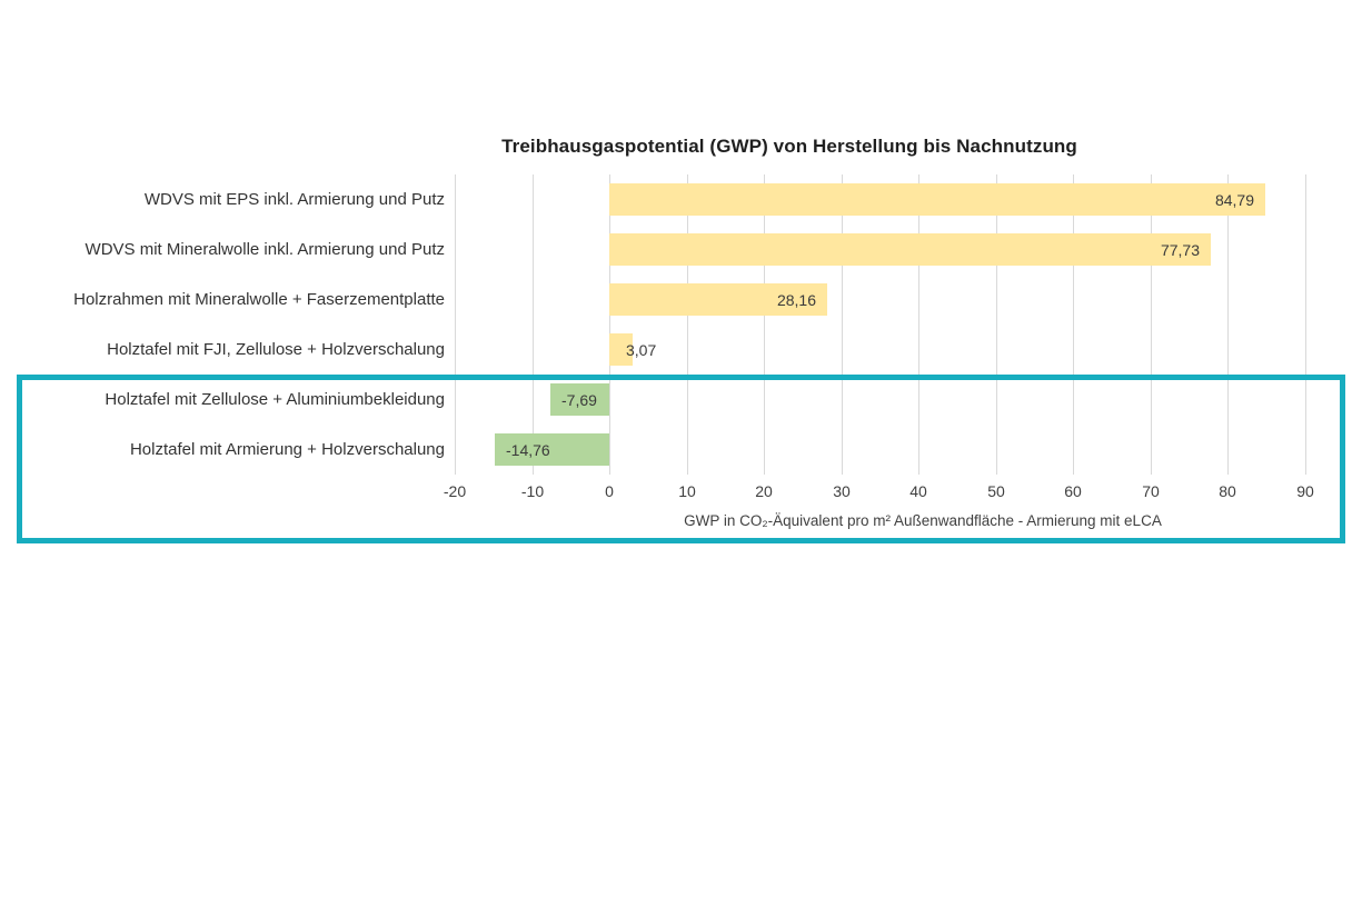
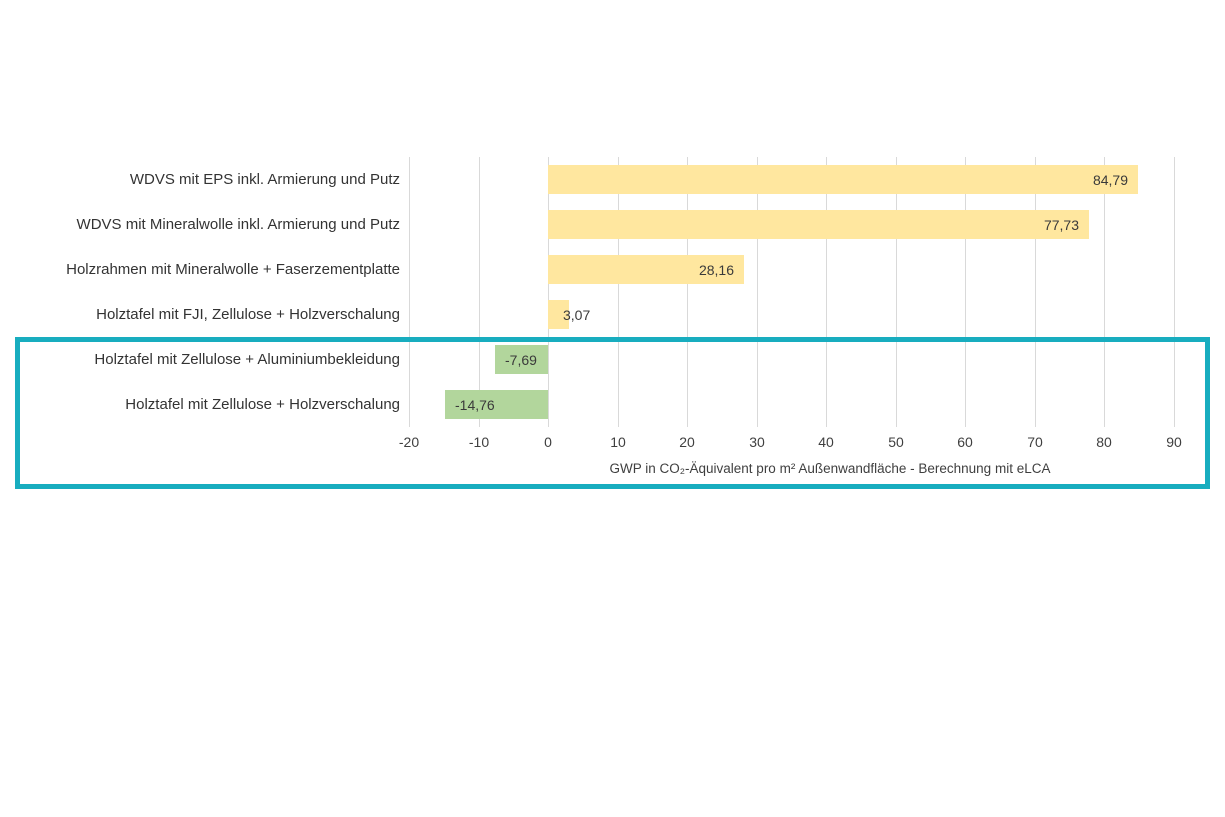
- Treibhausgaspotential (GWP) von Herstellung bis Nachnutzung
  WDVS mit EPS inkl. Armierung und Putz
  WDVS mit Mineralwolle inkl. Armierung und Putz
  Holzrahmen mit Mineralwolle + Faserzementplatte
  Holztafel mit FJI, Zellulose + Holzverschalung
  Holztafel mit Zellulose + Aluminiumbekleidung
- Holztafel mit Armierung + Holzverschalung
+ Holztafel mit Zellulose + Holzverschalung
  84,79
  77,73
  28,16
  3,07
  -7,69
  -14,76
  -20
  -10
  0
  10
  20
  30
  40
  50
  60
  70
  80
  90
- GWP in CO₂-Äquivalent pro m² Außenwandfläche - Armierung mit eLCA
+ GWP in CO₂-Äquivalent pro m² Außenwandfläche - Berechnung mit eLCA
